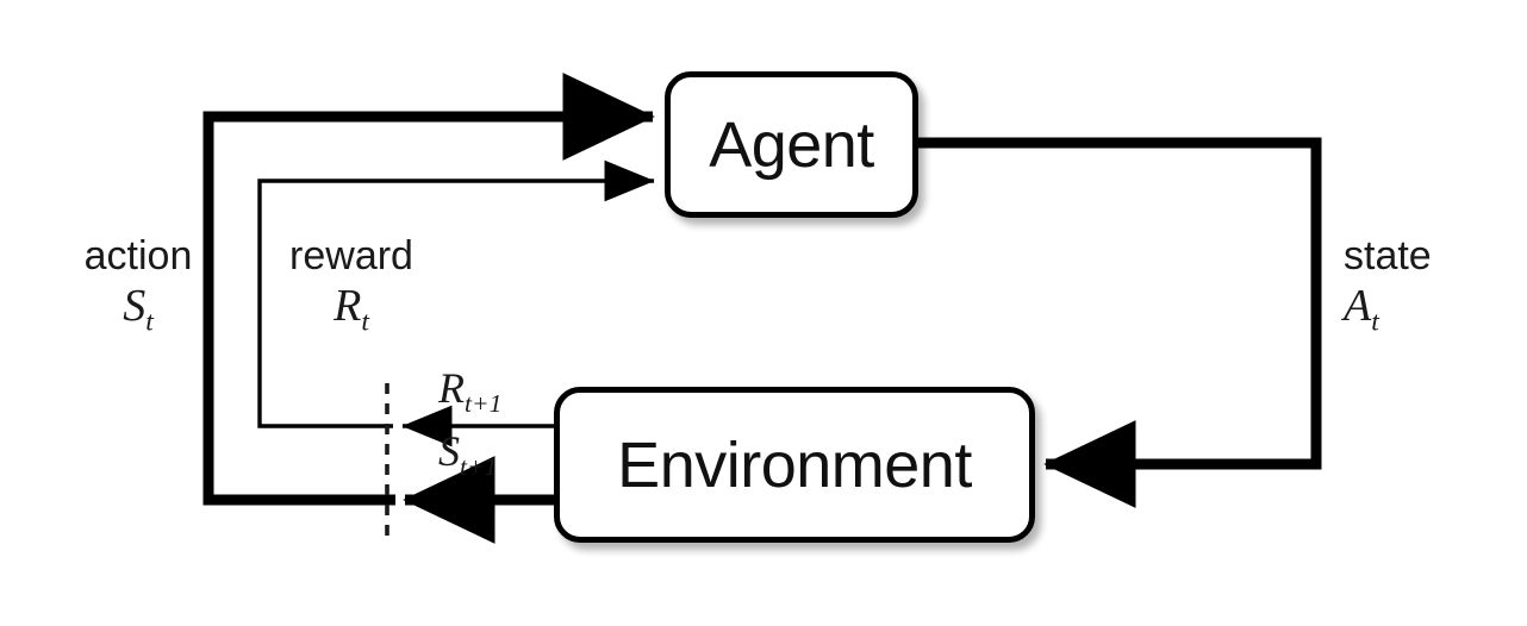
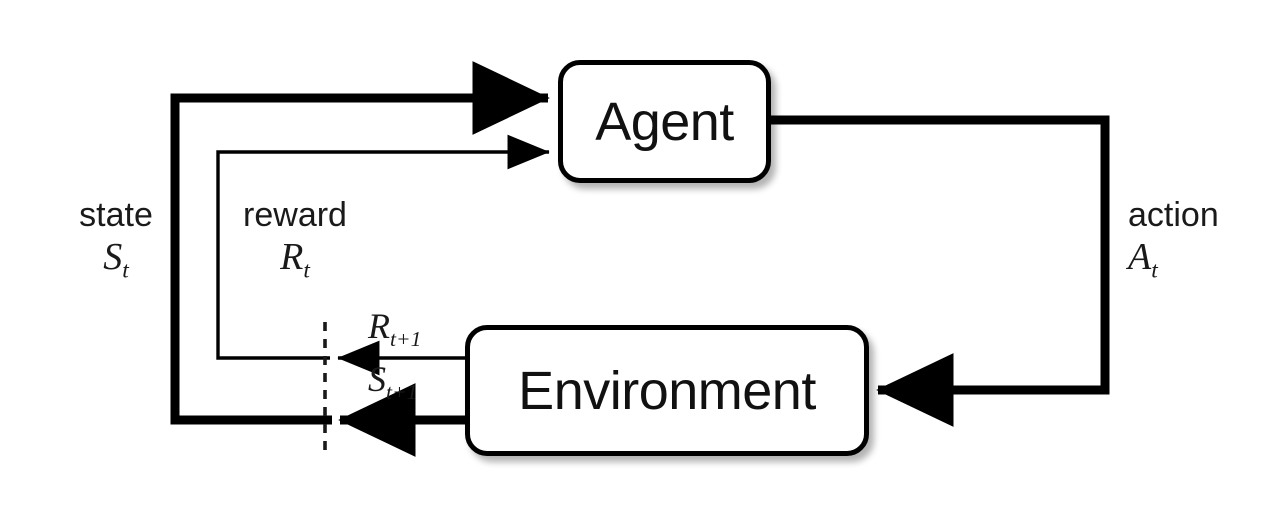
  Agent
  Environment
- action
+ state
  St
  reward
  Rt
- state
+ action
  At
  Rt+1
  St+1
